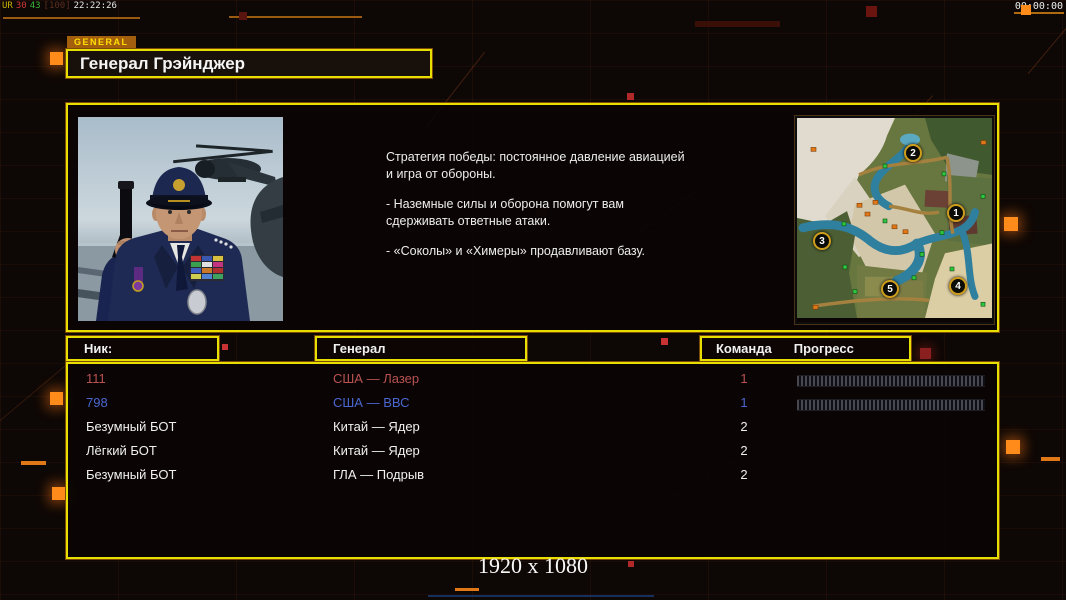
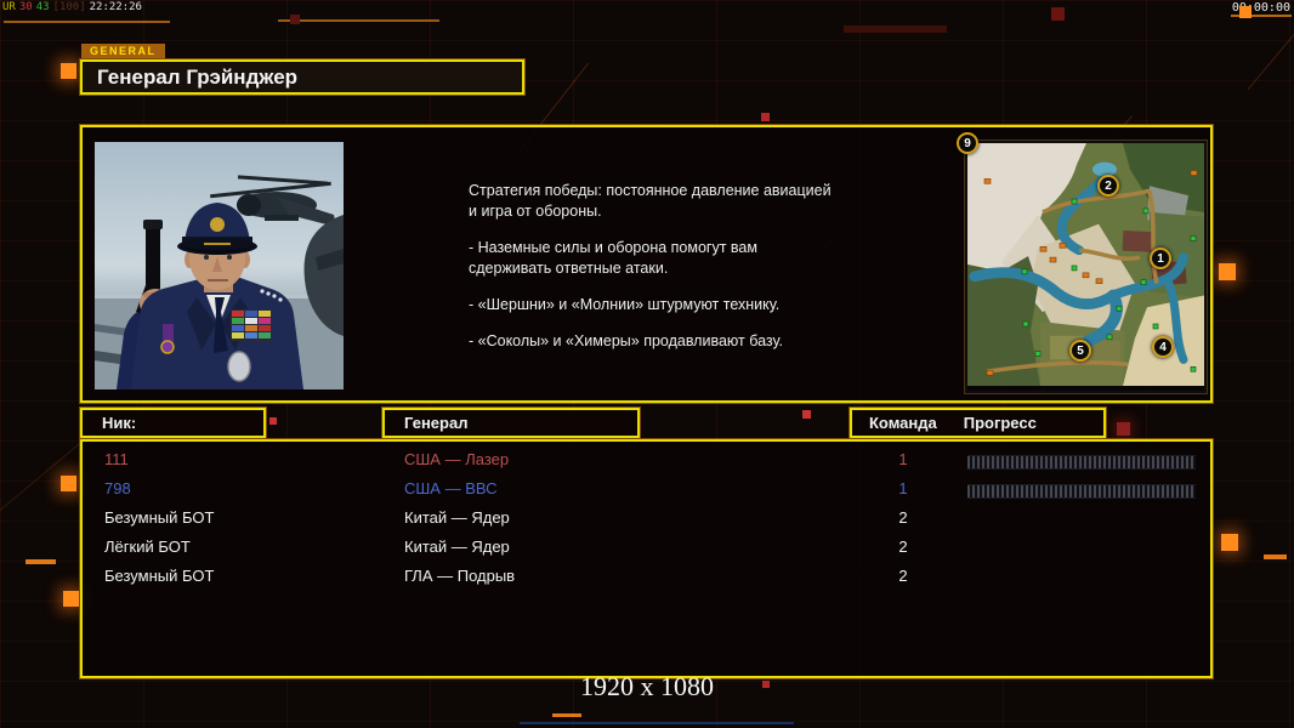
  UR 30 43 [100] 22:22:26
  000:00
  GENERAL
  Генерал Грэйнджер
  Стратегия победы: постоянное давление авиацией
  и игра от обороны.
  - Наземные силы и оборона помогут вам
  сдерживать ответные атаки.
+ - «Шершни» и «Молнии» штурмуют технику.
  - «Соколы» и «Химеры» продавливают базу.
  1
  2
- 3
+ 9
  4
  5
  Ник:
  Генерал
  Команда
  Прогресс
  111
  США — Лазер
  1
  798
  США — ВВС
  1
  Безумный БОТ
  Китай — Ядер
  2
  Лёгкий БОТ
  Китай — Ядер
  2
  Безумный БОТ
  ГЛА — Подрыв
  2
  1920 x 1080
